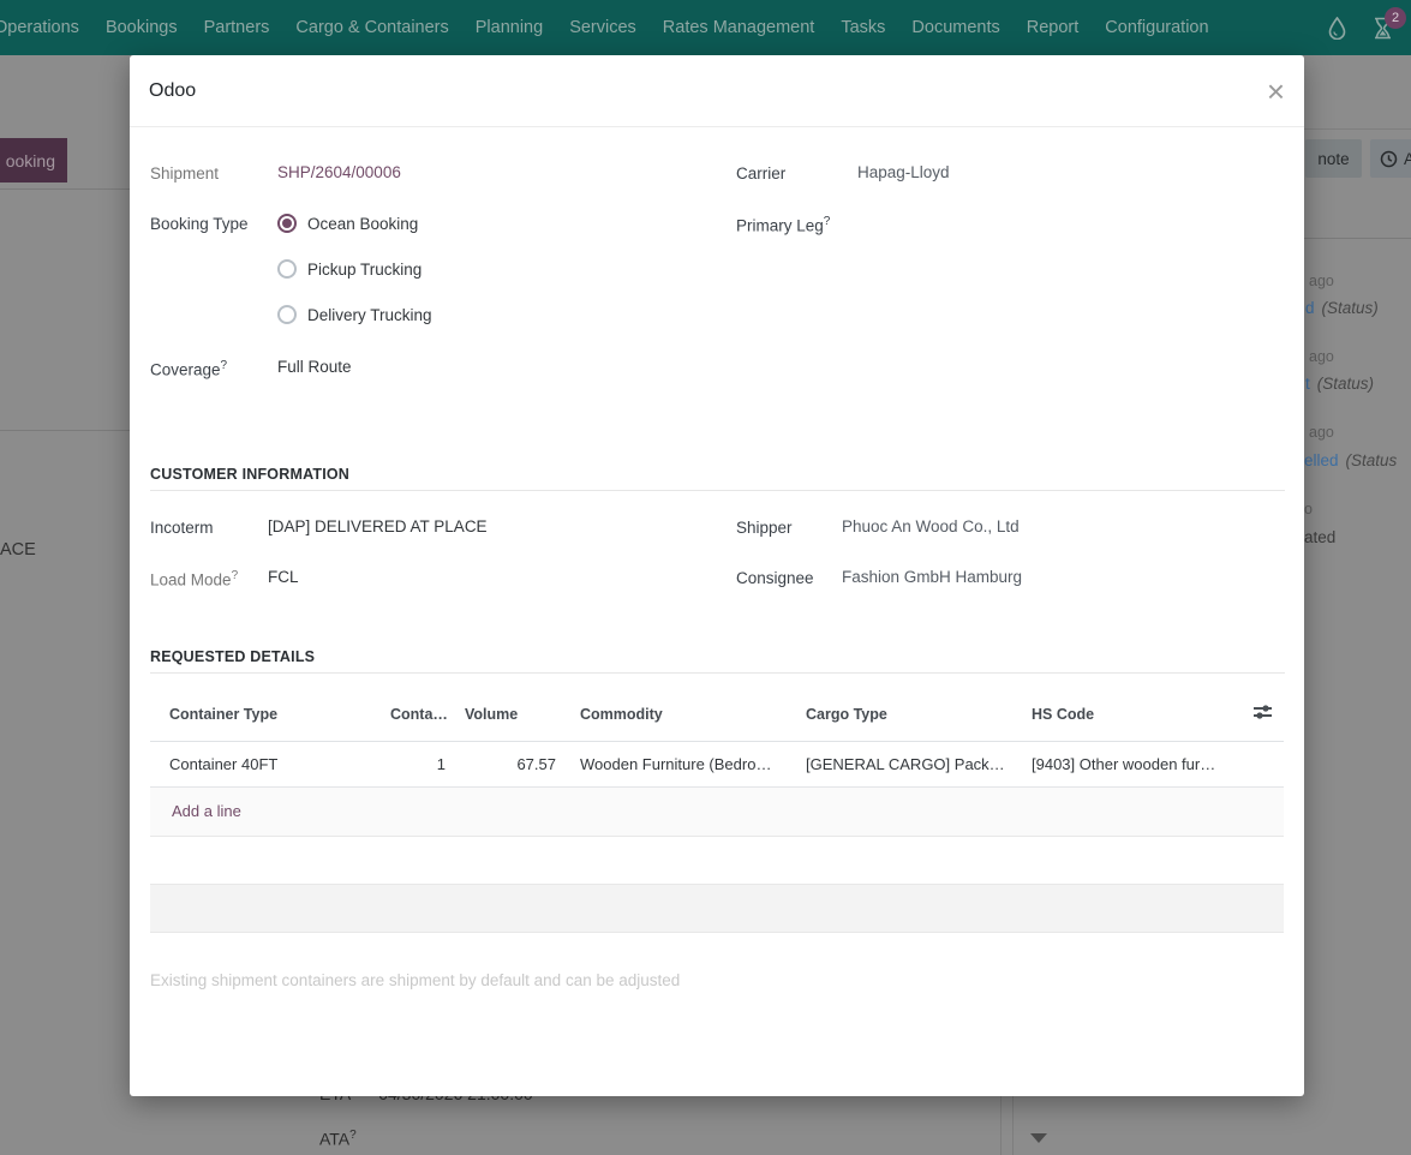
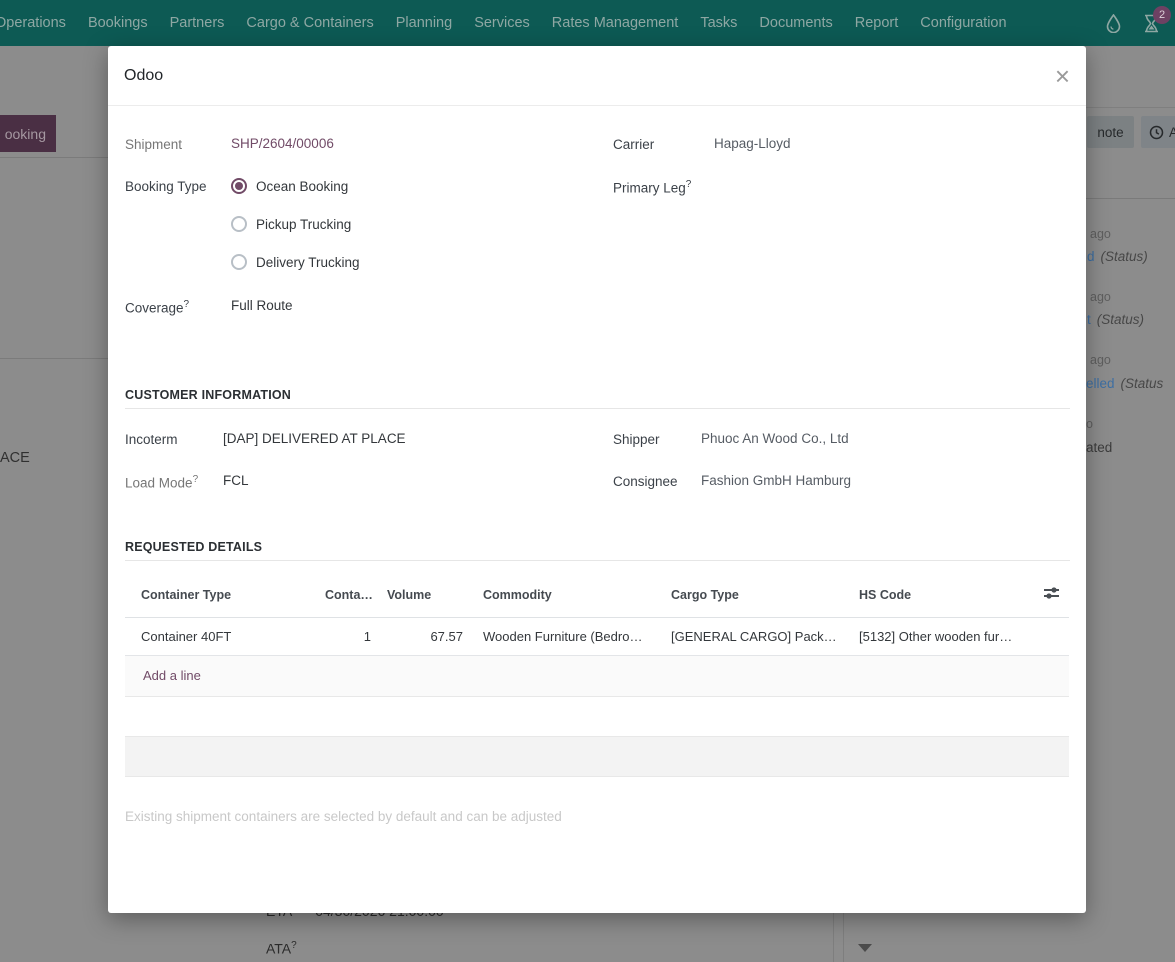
  Operations
  Bookings
  Partners
  Cargo & Containers
  Planning
  Services
  Rates Management
  Tasks
  Documents
  Report
  Configuration
  2
  ooking
  ACE
  ATA?
  note
  A
  ago
  d (Status)
  ago
  t (Status)
  ago
  elled (Status
  o
  ated
  Odoo
  ×
  Shipment
  SHP/2604/00006
  Booking Type
  Ocean Booking
  Pickup Trucking
  Delivery Trucking
  Coverage?
  Full Route
  Carrier
  Hapag-Lloyd
  Primary Leg?
  CUSTOMER INFORMATION
  Incoterm
  [DAP] DELIVERED AT PLACE
  Load Mode?
  FCL
  Shipper
  Phuoc An Wood Co., Ltd
  Consignee
  Fashion GmbH Hamburg
  REQUESTED DETAILS
  Container Type	Conta…	Volume	Commodity	Cargo Type	HS Code
- Container 40FT	1	67.57	Wooden Furniture (Bedro…	[GENERAL CARGO] Pack…	[9403] Other wooden fur…
+ Container 40FT	1	67.57	Wooden Furniture (Bedro…	[GENERAL CARGO] Pack…	[5132] Other wooden fur…
  Add a line
- Existing shipment containers are shipment by default and can be adjusted
+ Existing shipment containers are selected by default and can be adjusted
